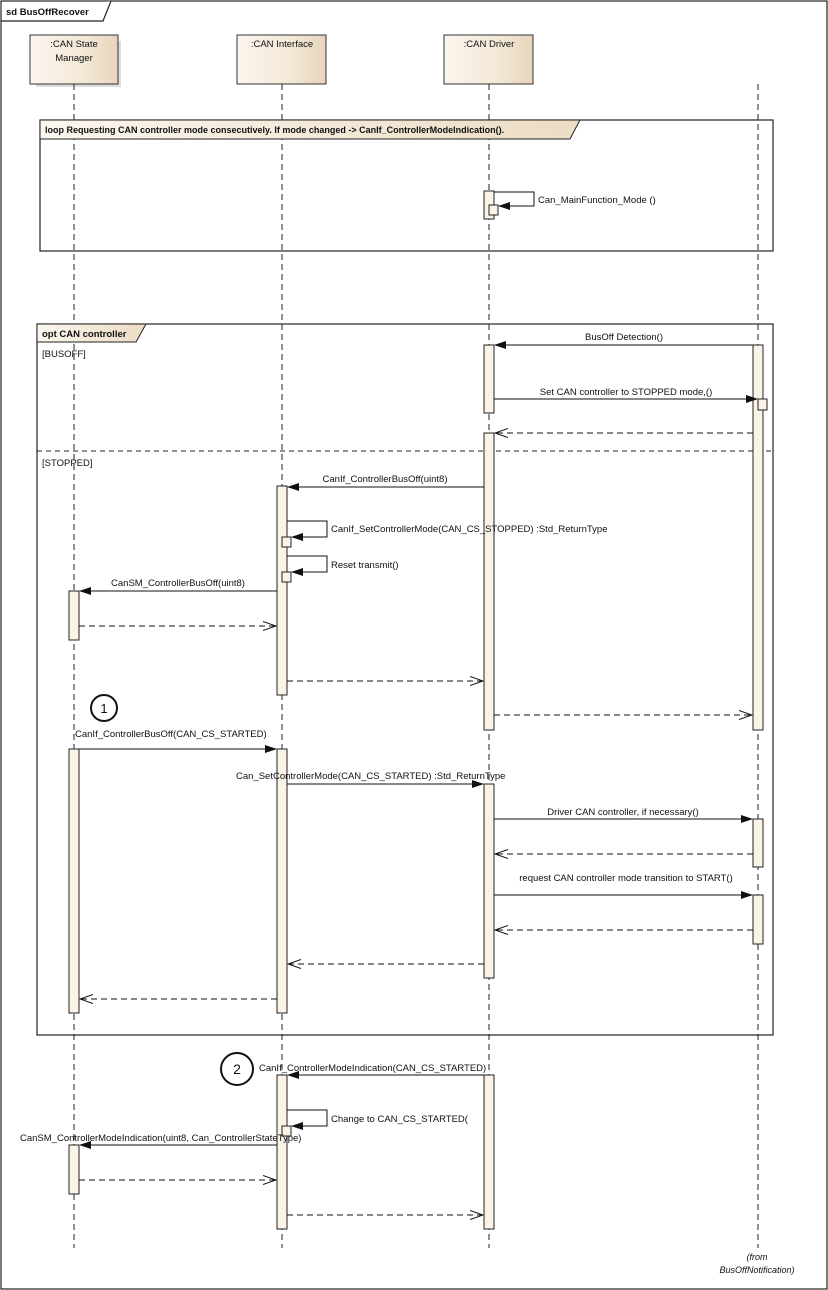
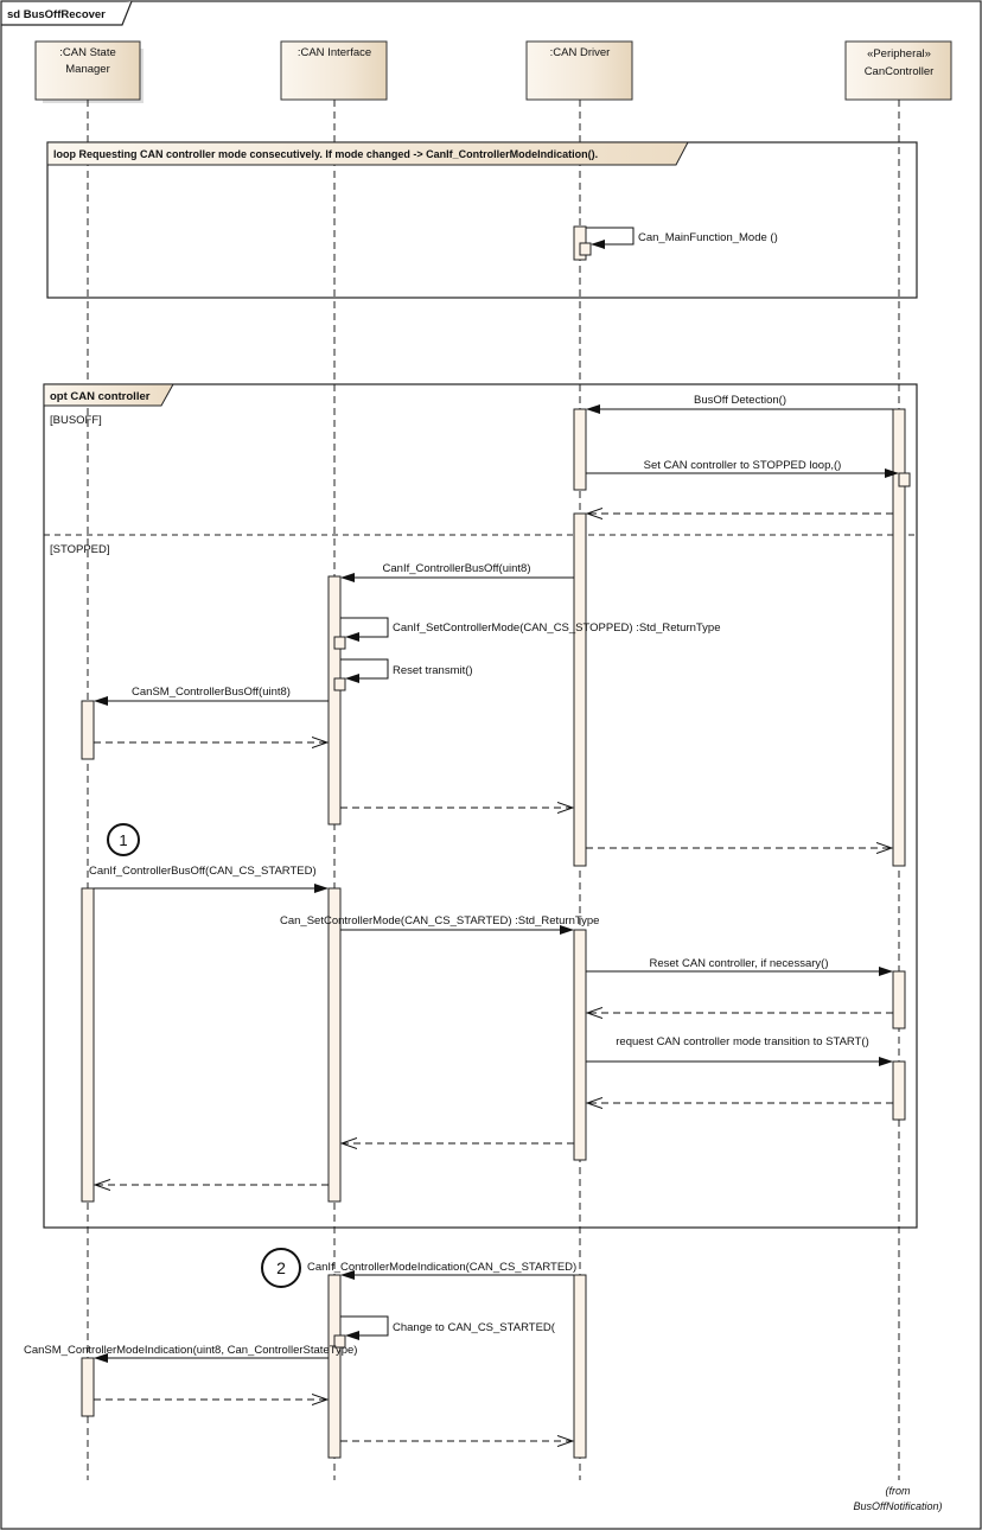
  sd BusOffRecover
  :CAN State
  Manager
  :CAN Interface
  :CAN Driver
+ «Peripheral»
+ CanController
  loop Requesting CAN controller mode consecutively. If mode changed -> CanIf_ControllerModeIndication().
  Can_MainFunction_Mode ()
  opt CAN controller
  [BUSOFF]
  [STOPPED]
  BusOff Detection()
- Set CAN controller to STOPPED mode,()
+ Set CAN controller to STOPPED loop,()
  CanIf_ControllerBusOff(uint8)
  CanIf_SetControllerMode(CAN_CS_STOPPED) :Std_ReturnType
  Reset transmit()
  CanSM_ControllerBusOff(uint8)
  1
  CanIf_ControllerBusOff(CAN_CS_STARTED)
  Can_SetControllerMode(CAN_CS_STARTED) :Std_ReturnType
- Driver CAN controller, if necessary()
+ Reset CAN controller, if necessary()
  request CAN controller mode transition to START()
  2
  CanIf_ControllerModeIndication(CAN_CS_STARTED)
  Change to CAN_CS_STARTED(
  CanSM_ControllerModeIndication(uint8, Can_ControllerStateType)
  (from
  BusOffNotification)
